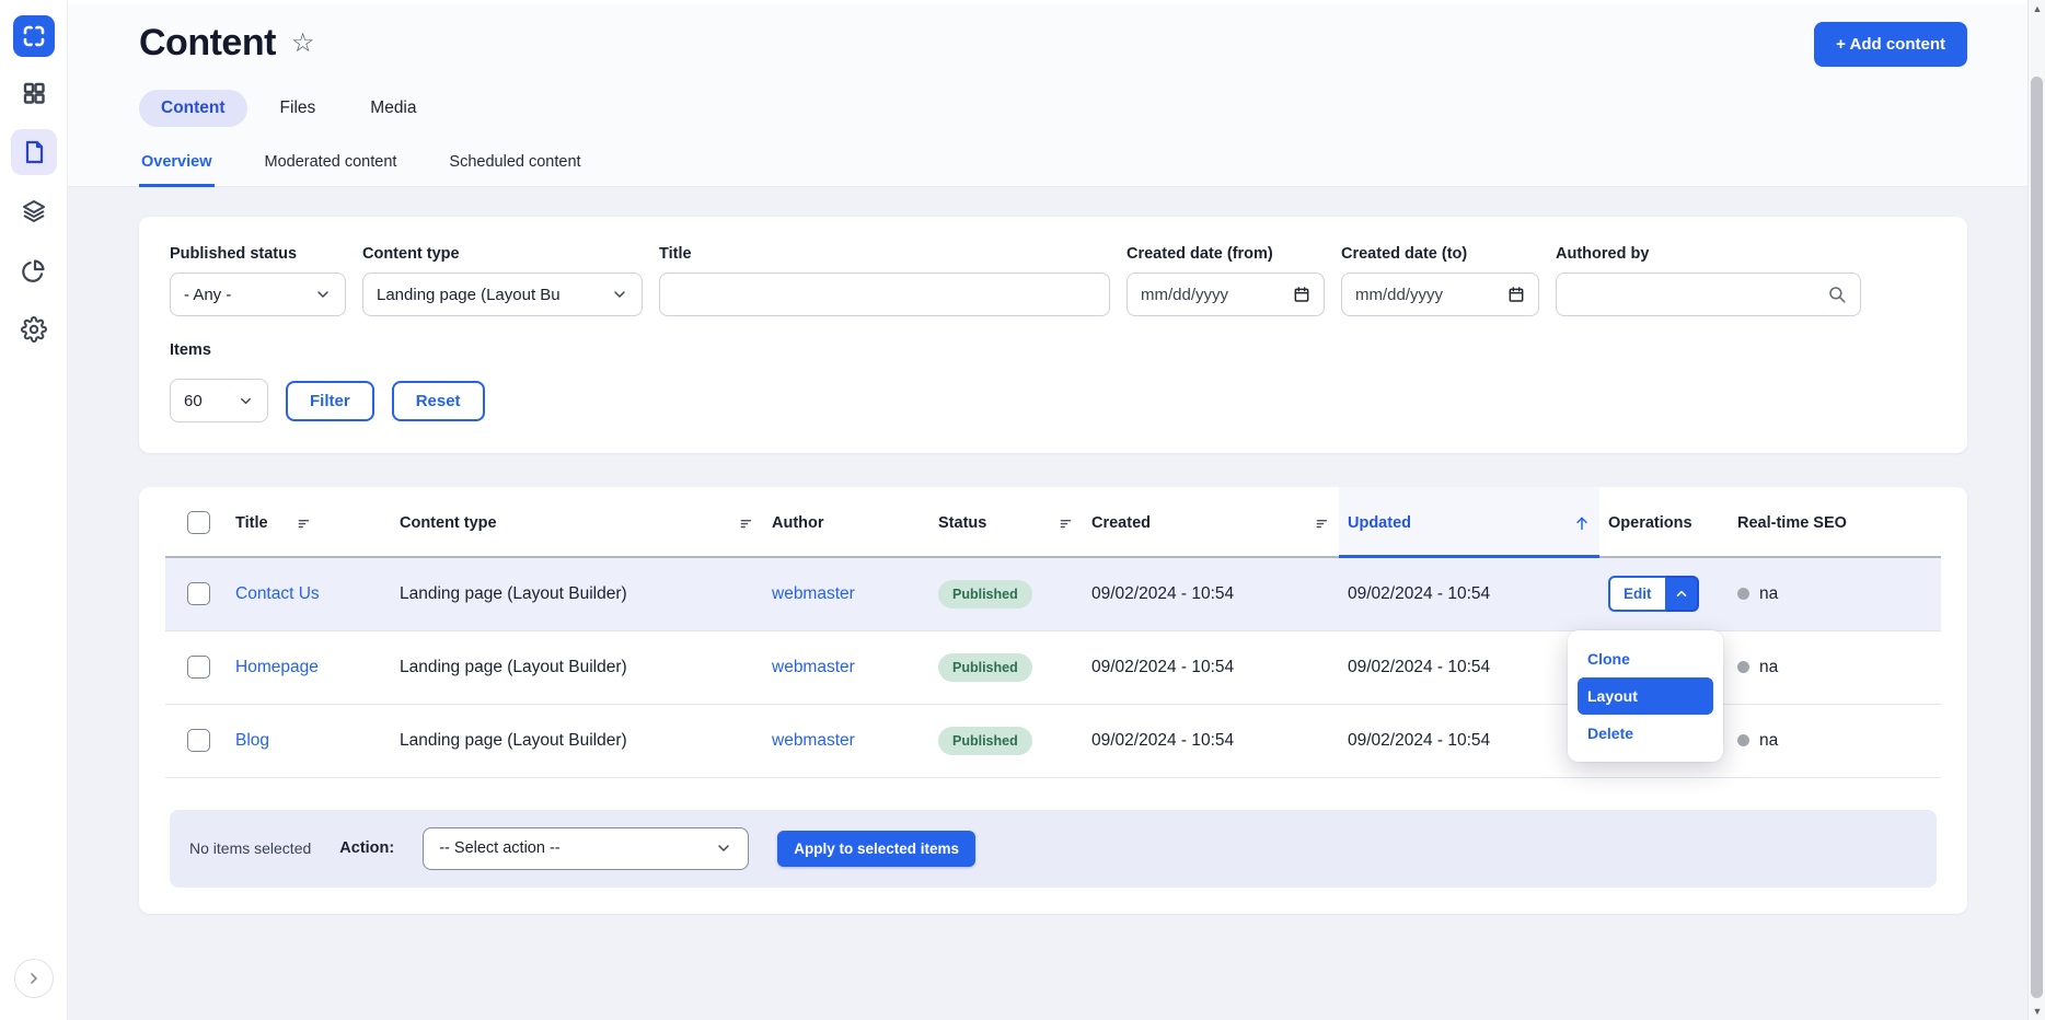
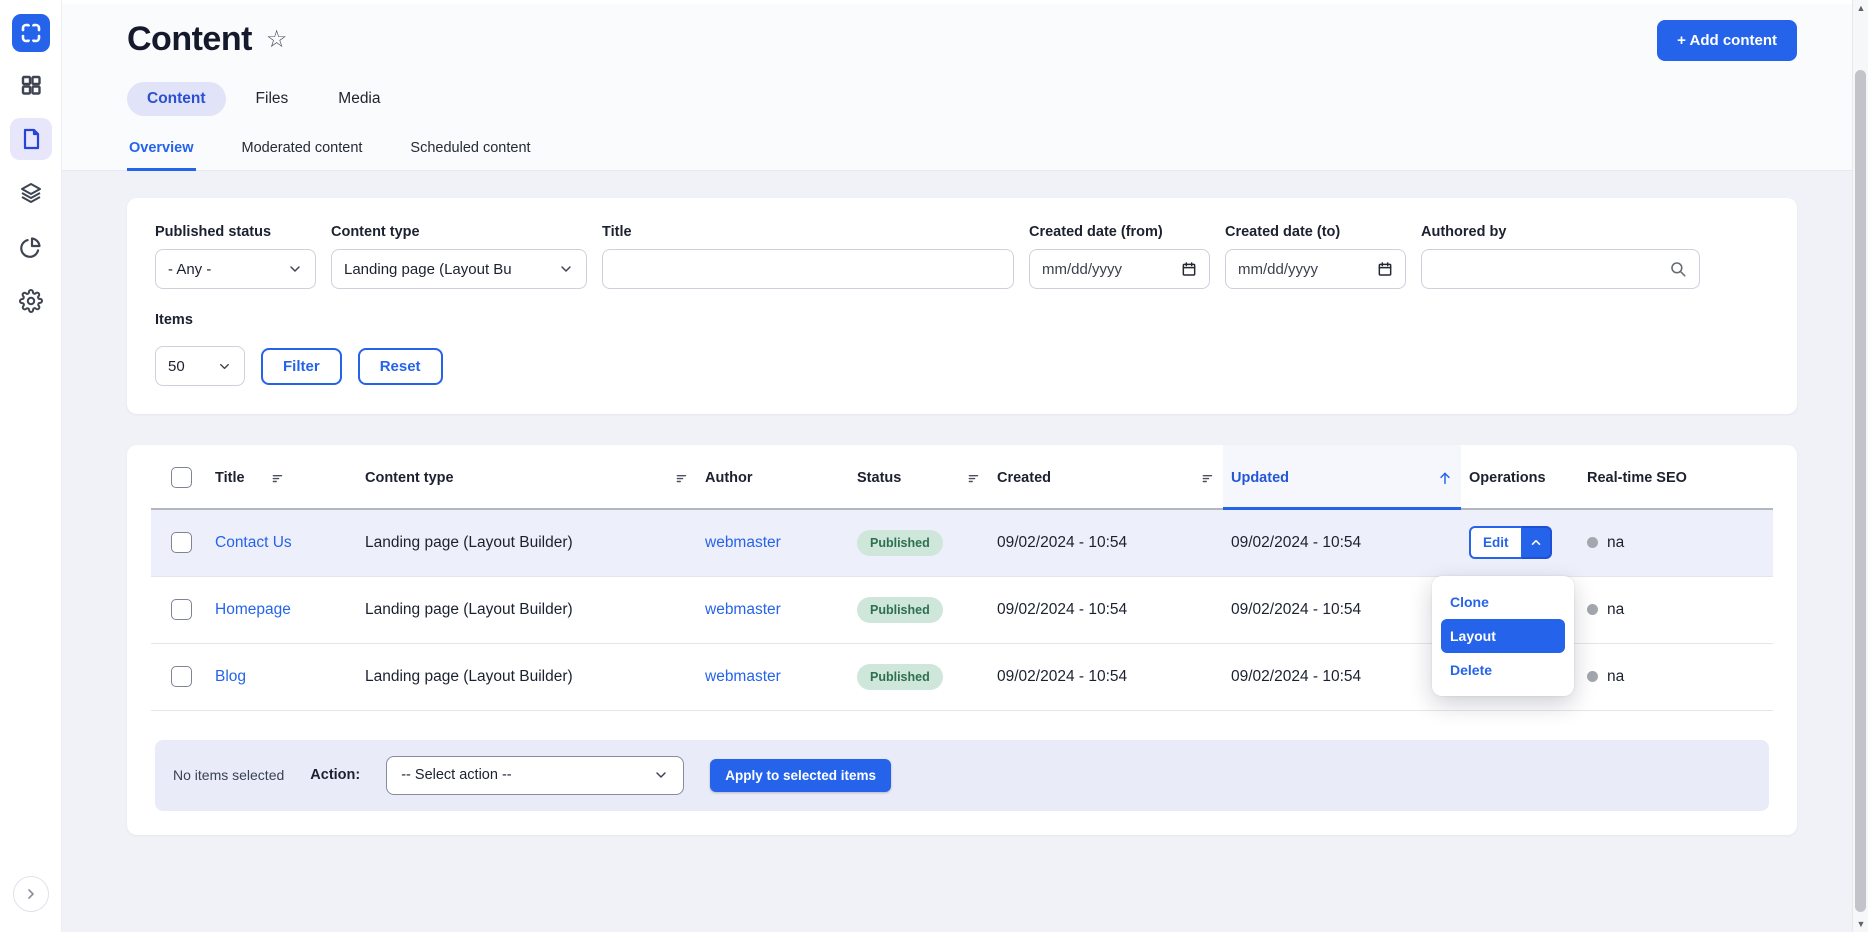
  Content
  ☆
  + Add content
  Content
  Files
  Media
  Overview
  Moderated content
  Scheduled content
  Published status
  - Any -
  Content type
  Landing page (Layout Bu
  Title
  Created date (from)
  mm/dd/yyyy
  Created date (to)
  mm/dd/yyyy
  Authored by
  Items
- 60
+ 50
  Filter
  Reset
  	Title	Content type	Author	Status	Created	Updated	Operations	Real-time SEO
  	Contact Us	Landing page (Layout Builder)	webmaster	Published	09/02/2024 - 10:54	09/02/2024 - 10:54	Edit	na
  	Homepage	Landing page (Layout Builder)	webmaster	Published	09/02/2024 - 10:54	09/02/2024 - 10:54		na
  	Blog	Landing page (Layout Builder)	webmaster	Published	09/02/2024 - 10:54	09/02/2024 - 10:54		na
  No items selected
  Action:
  -- Select action --
  Apply to selected items
  Clone
  Layout
  Delete
  ▲
  ▼
